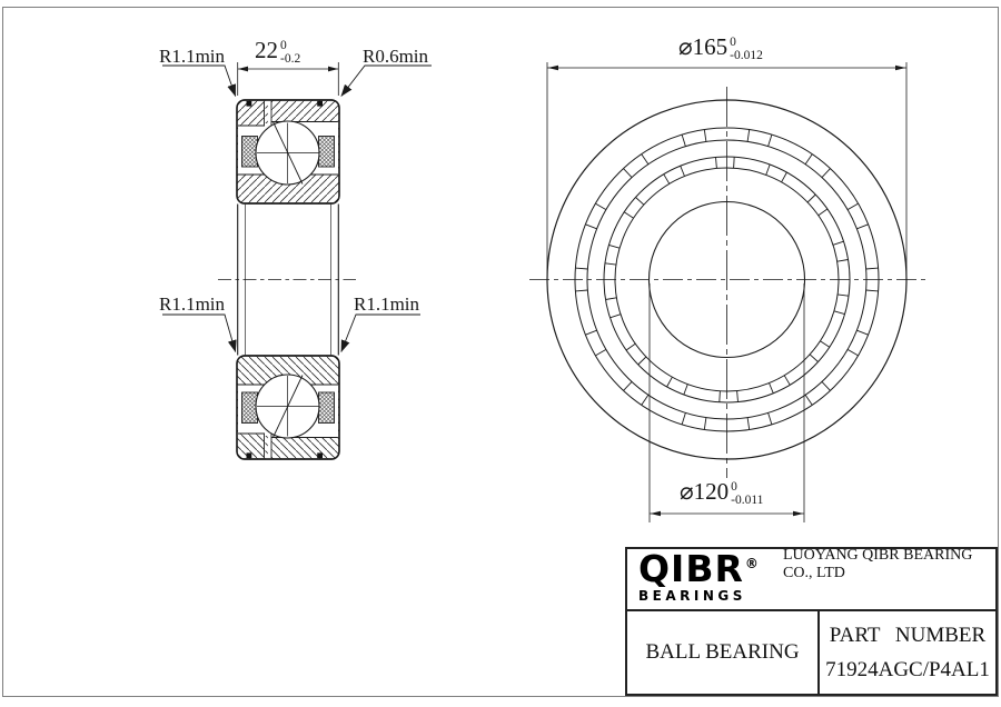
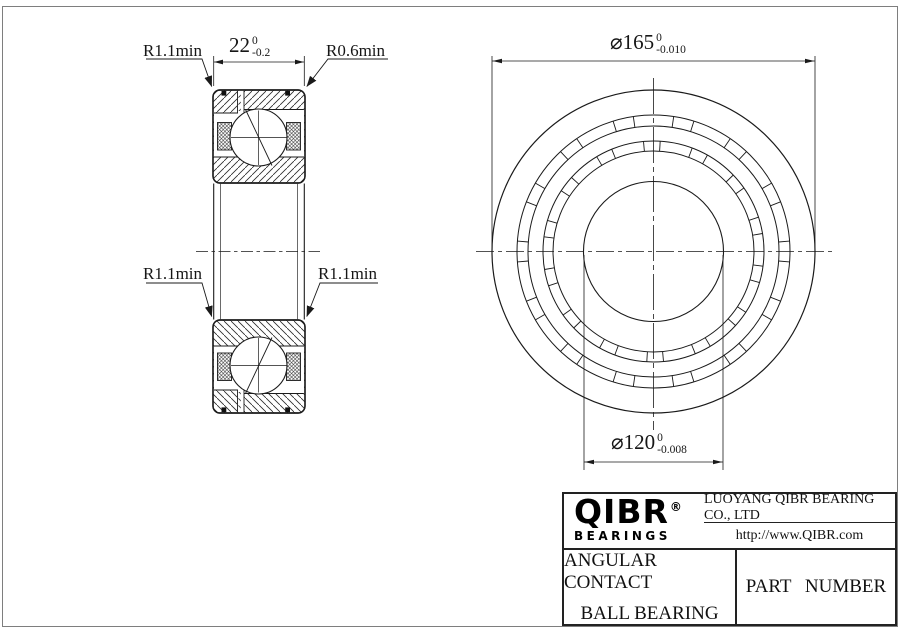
  22
  0
  -0.2
  R1.1min
  R0.6min
  R1.1min
  R1.1min
  ⌀165
  0
- -0.012
+ -0.010
  ⌀120
  0
- -0.011
+ -0.008
  QIBR®
  BEARINGS
  LUOYANG QIBR BEARING CO., LTD
+ http://www.QIBR.com
+ ANGULAR CONTACT
  BALL BEARING
  PART NUMBER
- 71924AGC/P4AL1
